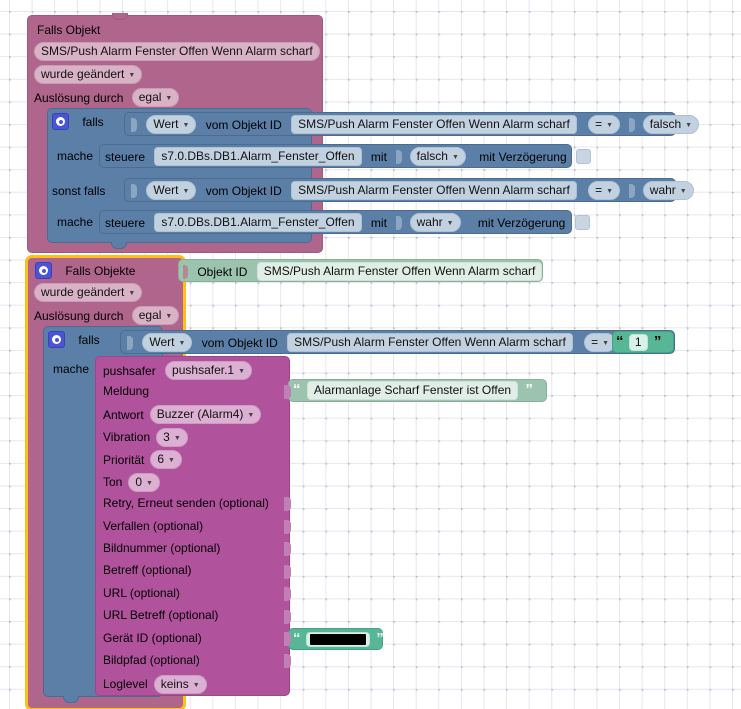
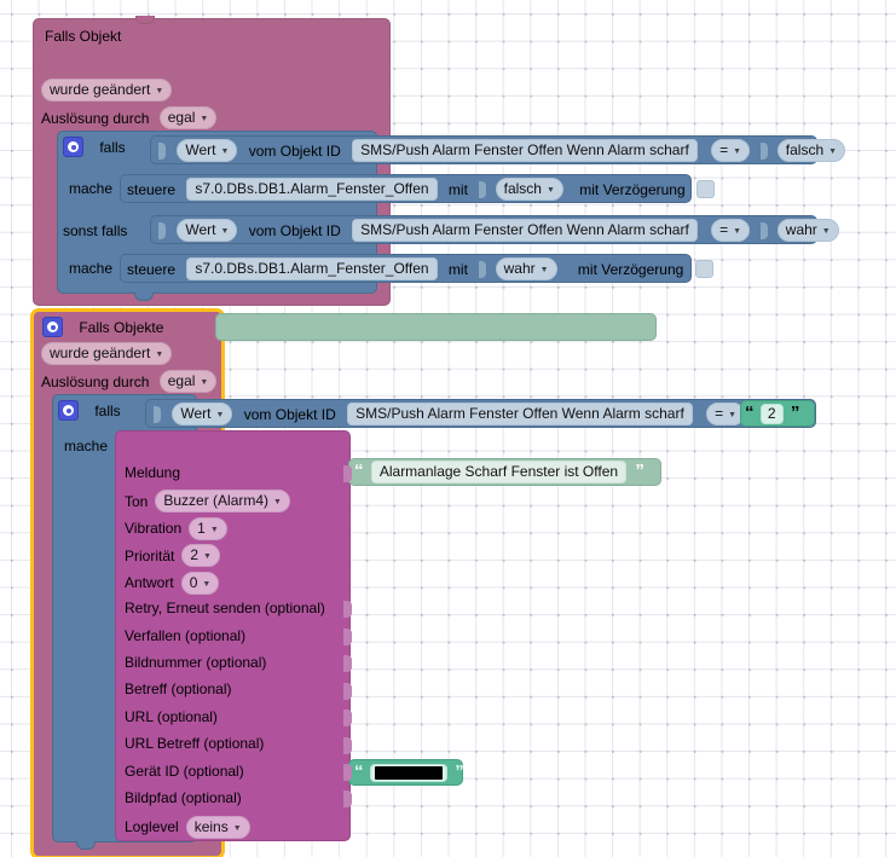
  Falls Objekt
- SMS/Push Alarm Fenster Offen Wenn Alarm scharf
  wurde geändert
  Auslösung durch
  egal
  falls
  Wert
  vom Objekt ID SMS/Push Alarm Fenster Offen Wenn Alarm scharf
  =
  falsch
  mache
  steuere s7.0.DBs.DB1.Alarm_Fenster_Offen mit
  falsch
  mit Verzögerung
  sonst falls
  Wert
  vom Objekt ID SMS/Push Alarm Fenster Offen Wenn Alarm scharf
  =
  wahr
  mache
  steuere s7.0.DBs.DB1.Alarm_Fenster_Offen mit
  wahr
  mit Verzögerung
  Falls Objekte
- Objekt ID SMS/Push Alarm Fenster Offen Wenn Alarm scharf
  wurde geändert
  Auslösung durch
  egal
  falls
  Wert
  vom Objekt ID SMS/Push Alarm Fenster Offen Wenn Alarm scharf
  =
- “ 1 ”
+ “ 2 ”
  mache
- pushsafer
- pushsafer.1
  Meldung
- Antwort
+ Ton
  Buzzer (Alarm4)
  Vibration
- 3
+ 1
  Priorität
- 6
+ 2
- Ton
+ Antwort
  0
  Retry, Erneut senden (optional)
  Verfallen (optional)
  Bildnummer (optional)
  Betreff (optional)
  URL (optional)
  URL Betreff (optional)
  Gerät ID (optional)
  Bildpfad (optional)
  Loglevel
  keins
  “ Alarmanlage Scharf Fenster ist Offen ”
  “ ”
